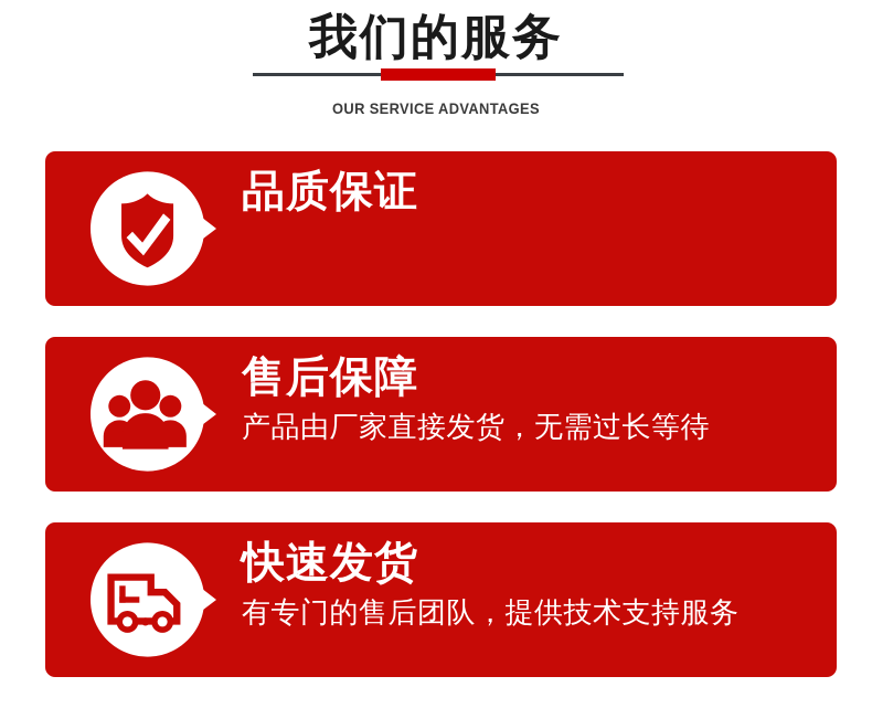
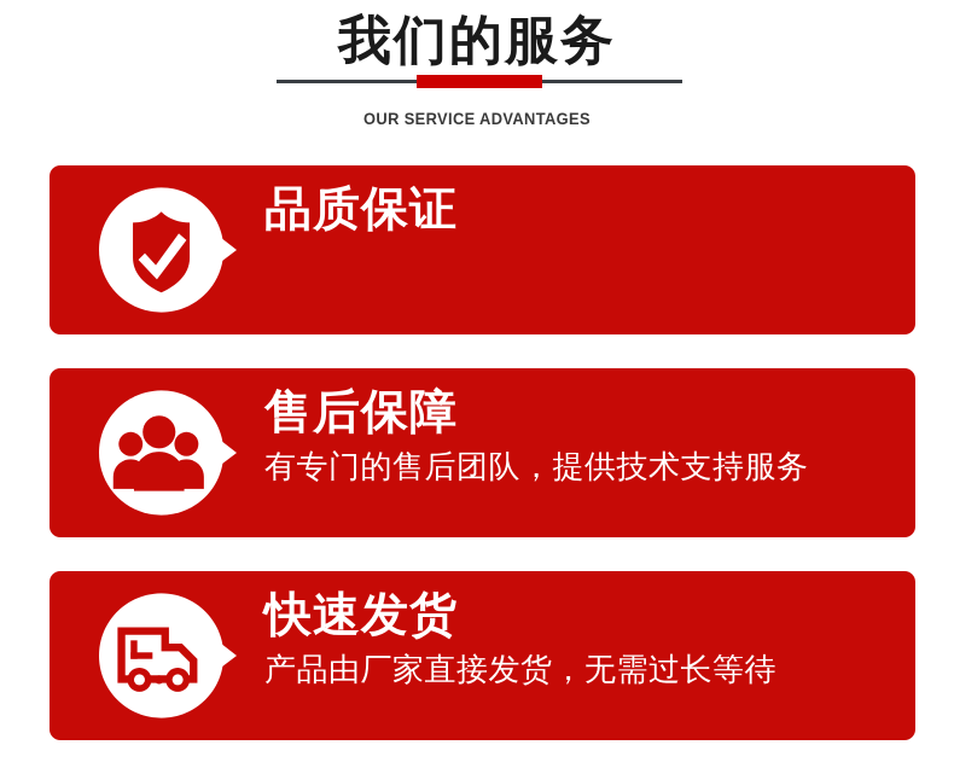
  我们的服务
  OUR SERVICE ADVANTAGES
  品质保证
  售后保障
- 产品由厂家直接发货，无需过长等待
+ 有专门的售后团队，提供技术支持服务
  快速发货
- 有专门的售后团队，提供技术支持服务
+ 产品由厂家直接发货，无需过长等待
